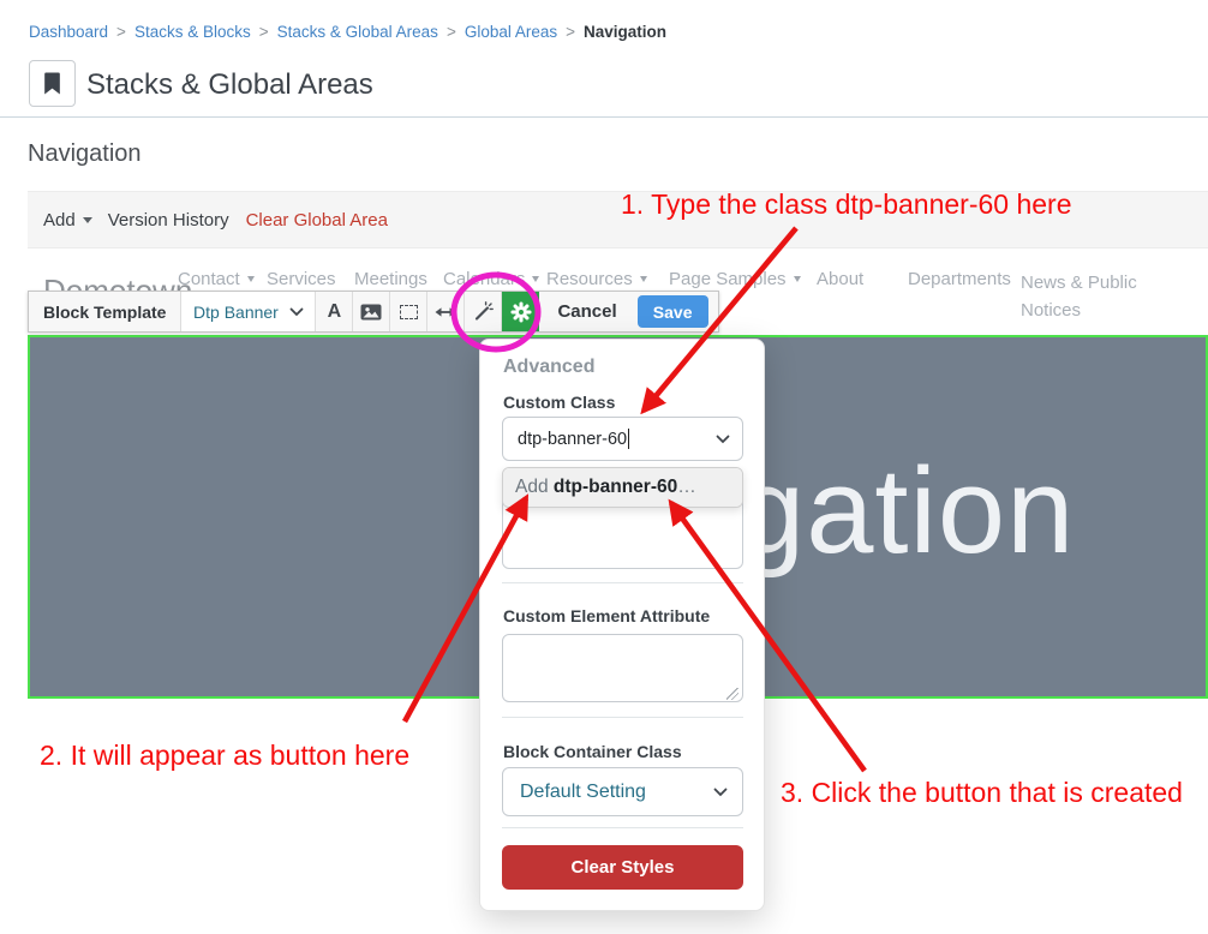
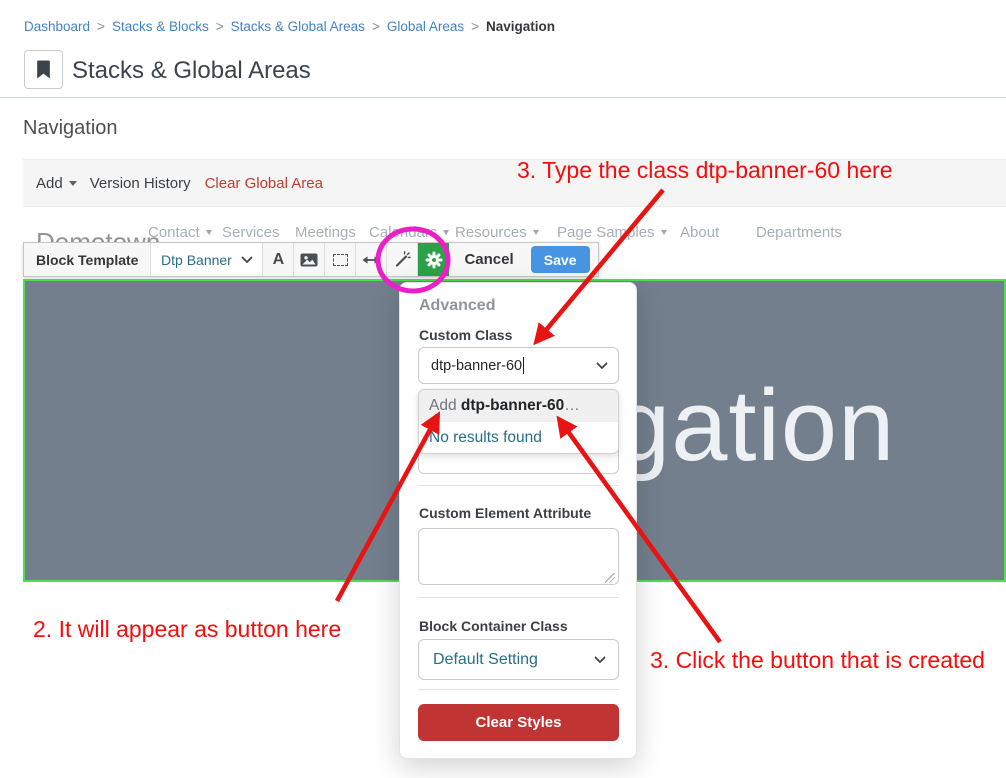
  Dashboard
  >
  Stacks & Blocks
  >
  Stacks & Global Areas
  >
  Global Areas
  >
  Navigation
  Stacks & Global Areas
  Navigation
  Add
  Version History
  Clear Global Area
  Contact
  Services
  Meetings
  Resources
  Page Samples
  About
  Departments
- News & Public Notices
  Block Template
  Dtp Banner
  A
  Cancel
  Save
  Advanced
  Custom Class
  dtp-banner-60
  Add
  dtp-banner-60
  …
+ No results found
  Custom Element Attribute
  Block Container Class
  Default Setting
  Clear Styles
- 1. Type the class dtp-banner-60 here
+ 3. Type the class dtp-banner-60 here
  2. It will appear as button here
  3. Click the button that is created
